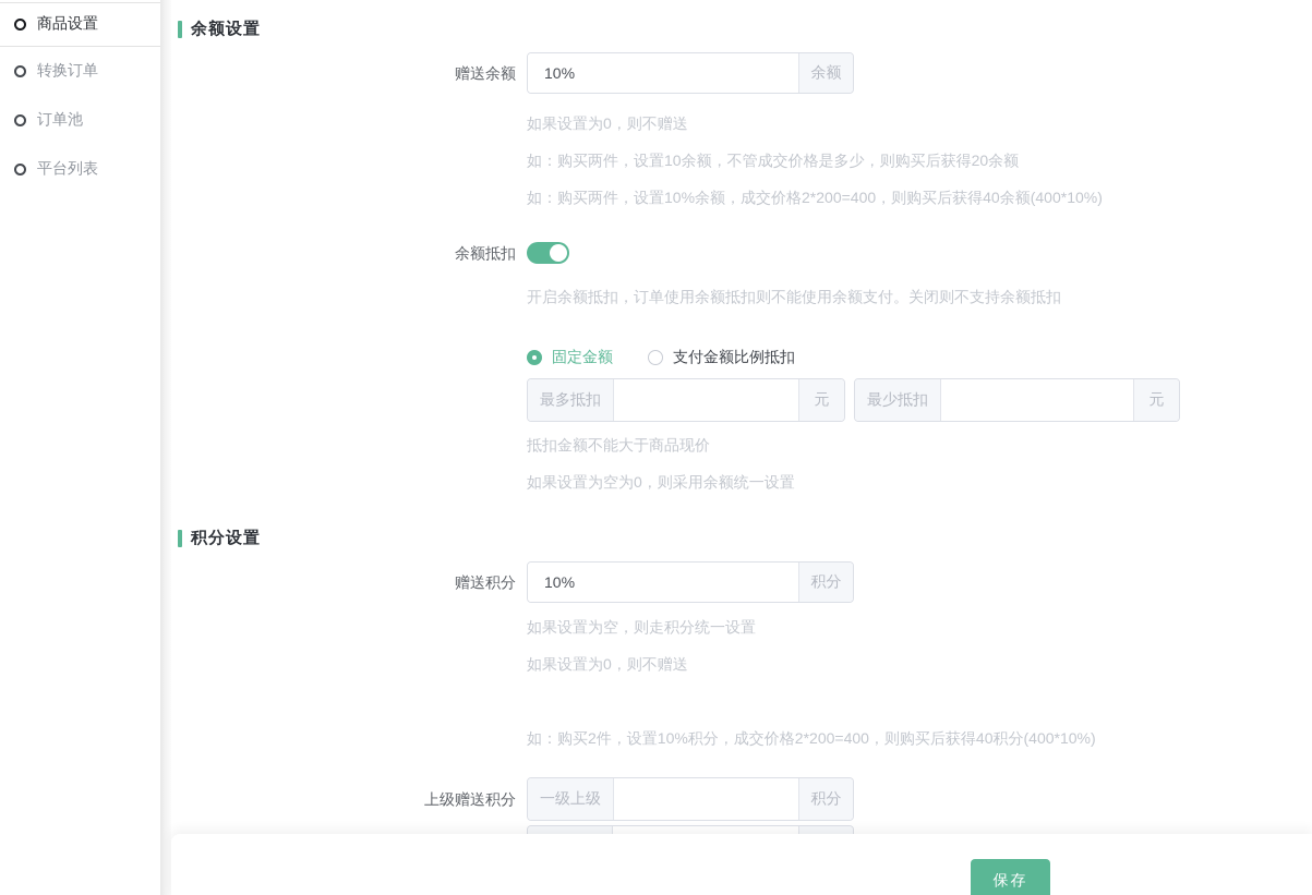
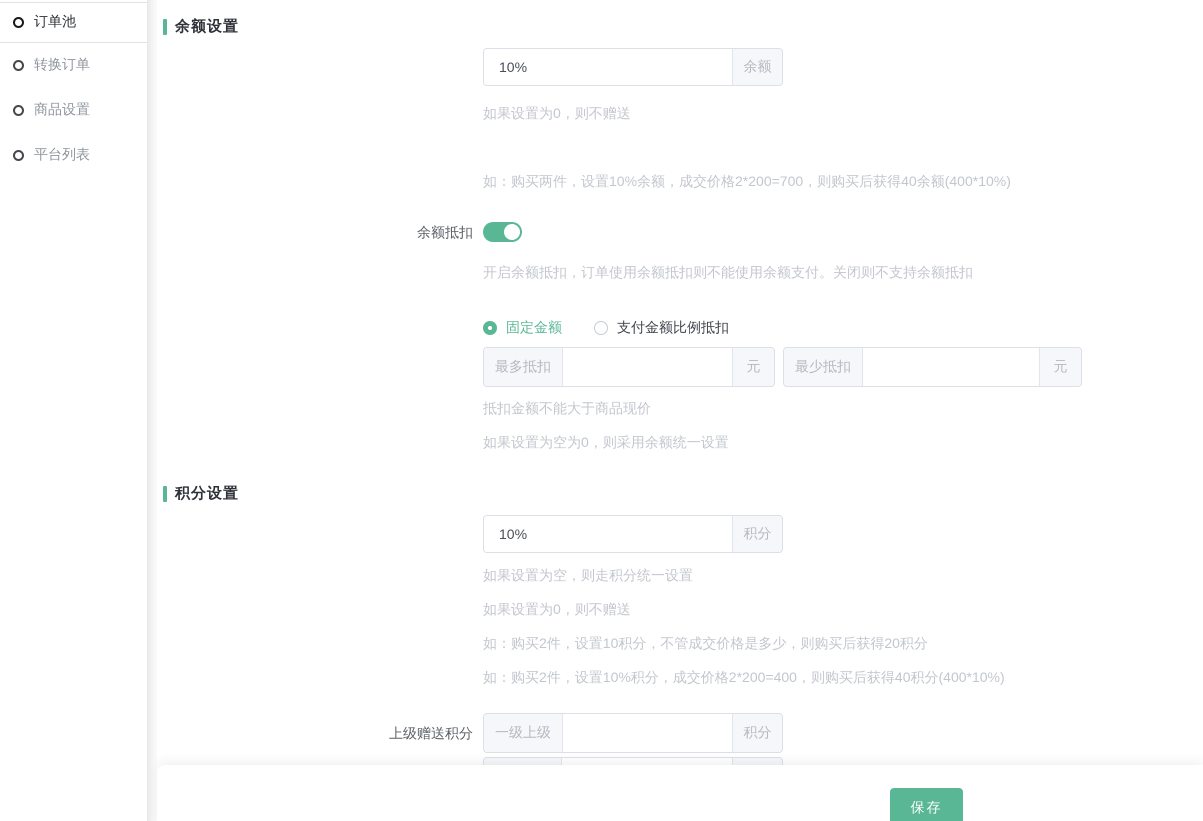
- 商品设置
+ 订单池
  转换订单
- 订单池
+ 商品设置
  平台列表
  余额设置
- 赠送余额
  10%
  余额
  如果设置为0，则不赠送
- 如：购买两件，设置10余额，不管成交价格是多少，则购买后获得20余额
- 如：购买两件，设置10%余额，成交价格2*200=400，则购买后获得40余额(400*10%)
+ 如：购买两件，设置10%余额，成交价格2*200=700，则购买后获得40余额(400*10%)
  余额抵扣
  开启余额抵扣，订单使用余额抵扣则不能使用余额支付。关闭则不支持余额抵扣
  固定金额
  支付金额比例抵扣
  最多抵扣
  元
  最少抵扣
  元
  抵扣金额不能大于商品现价
  如果设置为空为0，则采用余额统一设置
  积分设置
- 赠送积分
  10%
  积分
  如果设置为空，则走积分统一设置
  如果设置为0，则不赠送
+ 如：购买2件，设置10积分，不管成交价格是多少，则购买后获得20积分
  如：购买2件，设置10%积分，成交价格2*200=400，则购买后获得40积分(400*10%)
  上级赠送积分
  一级上级
  积分
  保存
